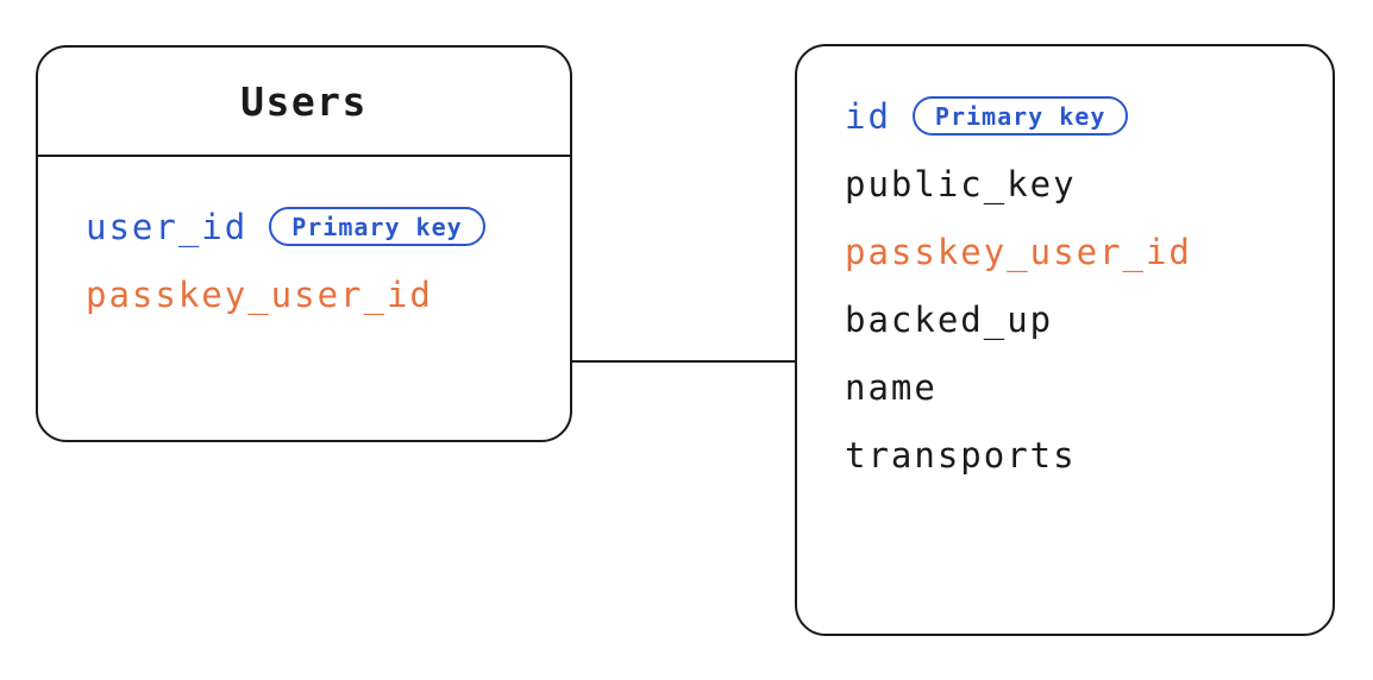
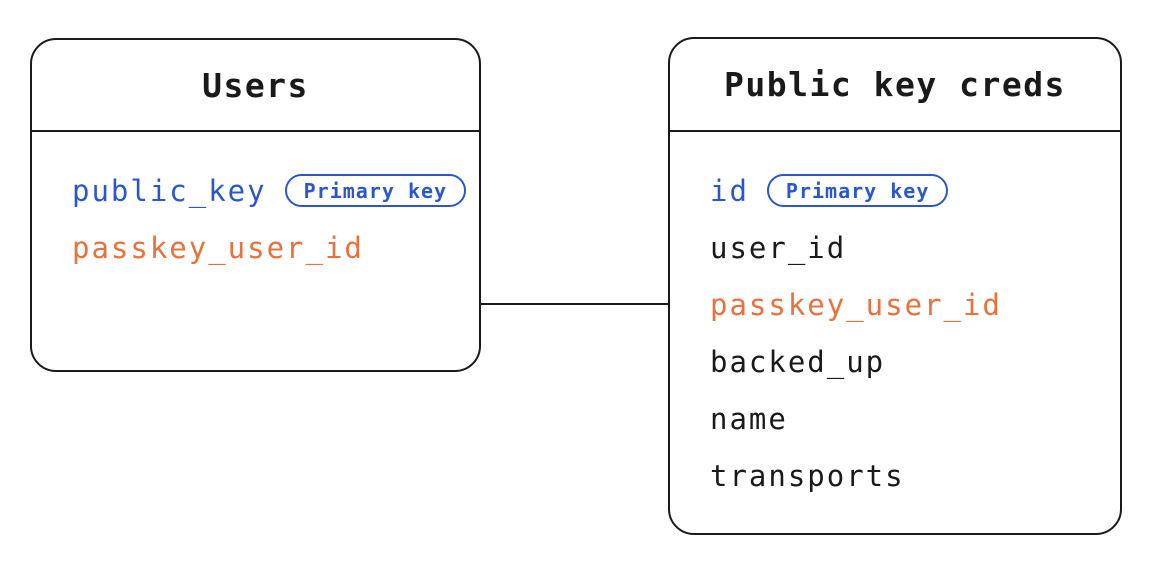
  Users
- user_id
+ public_key
  Primary key
  passkey_user_id
+ Public key creds
  id
  Primary key
- public_key
+ user_id
  passkey_user_id
  backed_up
  name
  transports
